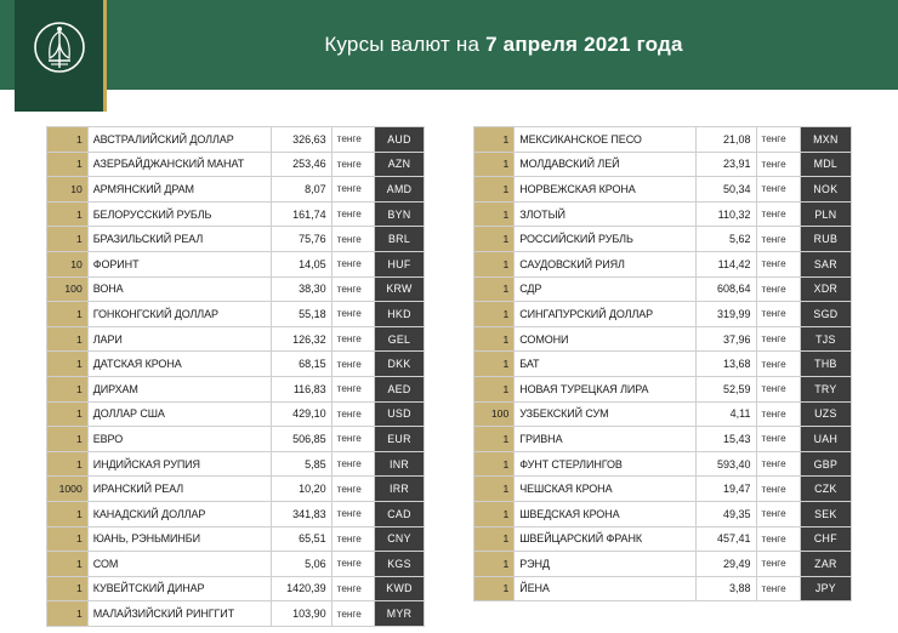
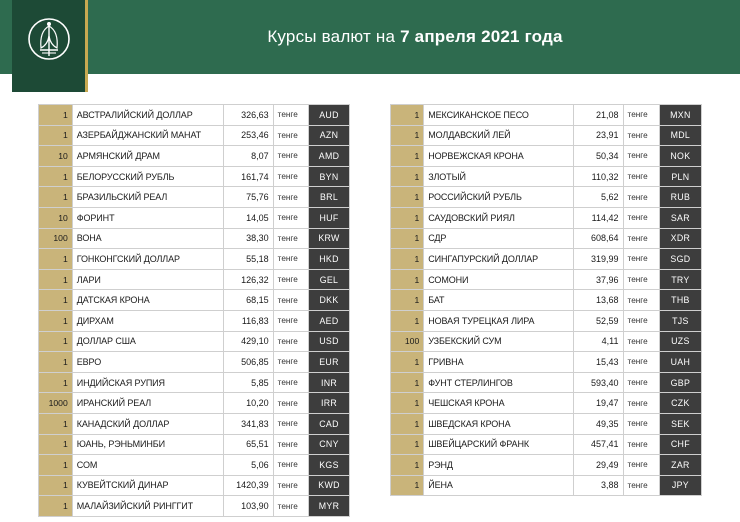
  Курсы валют на 7 апреля 2021 года
  1	АВСТРАЛИЙСКИЙ ДОЛЛАР	326,63	тенге	AUD
  1	АЗЕРБАЙДЖАНСКИЙ МАНАТ	253,46	тенге	AZN
  10	АРМЯНСКИЙ ДРАМ	8,07	тенге	AMD
  1	БЕЛОРУССКИЙ РУБЛЬ	161,74	тенге	BYN
  1	БРАЗИЛЬСКИЙ РЕАЛ	75,76	тенге	BRL
  10	ФОРИНТ	14,05	тенге	HUF
  100	ВОНА	38,30	тенге	KRW
  1	ГОНКОНГСКИЙ ДОЛЛАР	55,18	тенге	HKD
  1	ЛАРИ	126,32	тенге	GEL
  1	ДАТСКАЯ КРОНА	68,15	тенге	DKK
  1	ДИРХАМ	116,83	тенге	AED
  1	ДОЛЛАР США	429,10	тенге	USD
  1	ЕВРО	506,85	тенге	EUR
  1	ИНДИЙСКАЯ РУПИЯ	5,85	тенге	INR
  1000	ИРАНСКИЙ РЕАЛ	10,20	тенге	IRR
  1	КАНАДСКИЙ ДОЛЛАР	341,83	тенге	CAD
  1	ЮАНЬ, РЭНЬМИНБИ	65,51	тенге	CNY
  1	СОМ	5,06	тенге	KGS
  1	КУВЕЙТСКИЙ ДИНАР	1420,39	тенге	KWD
  1	МАЛАЙЗИЙСКИЙ РИНГГИТ	103,90	тенге	MYR
  1	МЕКСИКАНСКОЕ ПЕСО	21,08	тенге	MXN
  1	МОЛДАВСКИЙ ЛЕЙ	23,91	тенге	MDL
  1	НОРВЕЖСКАЯ КРОНА	50,34	тенге	NOK
  1	ЗЛОТЫЙ	110,32	тенге	PLN
  1	РОССИЙСКИЙ РУБЛЬ	5,62	тенге	RUB
  1	САУДОВСКИЙ РИЯЛ	114,42	тенге	SAR
  1	СДР	608,64	тенге	XDR
  1	СИНГАПУРСКИЙ ДОЛЛАР	319,99	тенге	SGD
- 1	СОМОНИ	37,96	тенге	TJS
+ 1	СОМОНИ	37,96	тенге	TRY
  1	БАТ	13,68	тенге	THB
- 1	НОВАЯ ТУРЕЦКАЯ ЛИРА	52,59	тенге	TRY
+ 1	НОВАЯ ТУРЕЦКАЯ ЛИРА	52,59	тенге	TJS
  100	УЗБЕКСКИЙ СУМ	4,11	тенге	UZS
  1	ГРИВНА	15,43	тенге	UAH
  1	ФУНТ СТЕРЛИНГОВ	593,40	тенге	GBP
  1	ЧЕШСКАЯ КРОНА	19,47	тенге	CZK
  1	ШВЕДСКАЯ КРОНА	49,35	тенге	SEK
  1	ШВЕЙЦАРСКИЙ ФРАНК	457,41	тенге	CHF
  1	РЭНД	29,49	тенге	ZAR
  1	ЙЕНА	3,88	тенге	JPY
